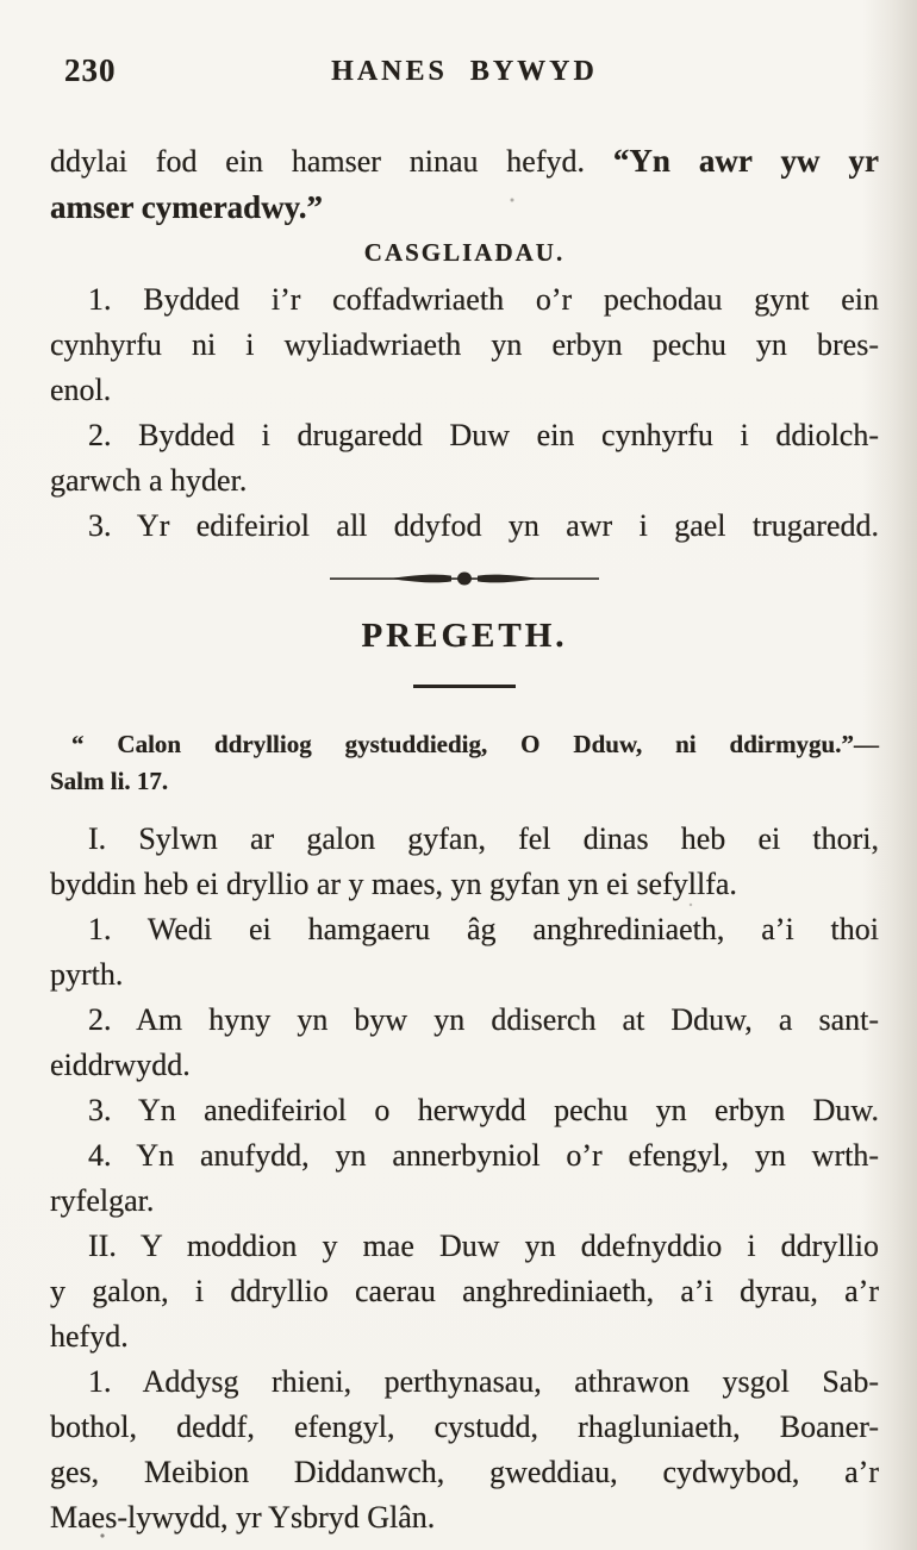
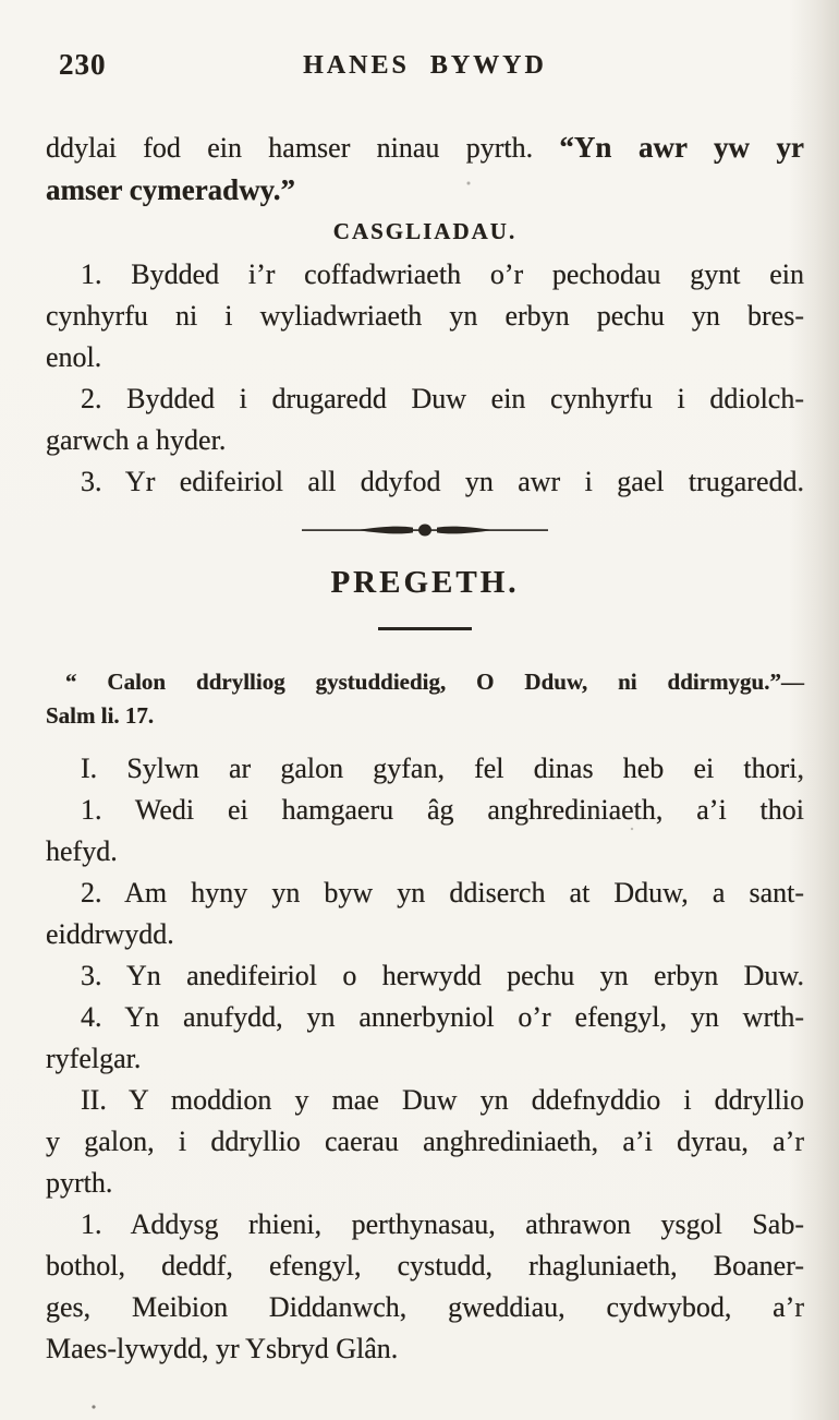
  230
  HANES BYWYD
- ddylai fod ein hamser ninau hefyd. “Yn awr yw y
+ ddylai fod ein hamser ninau pyrth. “Yn awr yw y
  amser cymeradwy.”
  CASGLIADAU.
  1. Bydded i’r coffadwriaeth o’r pechodau gynt ei
  cynhyrfu ni i wyliadwriaeth yn erbyn pechu yn bre
  enol.
  2. Bydded i drugaredd Duw ein cynhyrfu i ddiolch
  garwch a hyder.
  3. Yr edifeiriol all ddyfod yn awr i gael trugared
  PREGETH.
  “ Calon ddrylliog gystuddiedig, O Dduw, ni ddirmygu.”
  Salm li. 17.
  I. Sylwn ar galon gyfan, fel dinas heb ei thor
- byddin heb ei dryllio ar y maes, yn gyfan yn ei sefyllfa.
  1. Wedi ei hamgaeru âg anghrediniaeth, a’i th
- pyrth.
+ hefyd.
  2. Am hyny yn byw yn ddiserch at Dduw, a san
  eiddrwydd.
  3. Yn anedifeiriol o herwydd pechu yn erbyn Duw
  4. Yn anufydd, yn annerbyniol o’r efengyl, yn wrth
  ryfelgar.
  II. Y moddion y mae Duw yn ddefnyddio i ddrylli
  y galon, i ddryllio caerau anghrediniaeth, a’i dyrau, a
- hefyd.
+ pyrth.
  1. Addysg rhieni, perthynasau, athrawon ysgol Sab
  bothol, deddf, efengyl, cystudd, rhagluniaeth, Boane
  ges, Meibion Diddanwch, gweddiau, cydwybod, a
  Maes-lywydd, yr Ysbryd Glân.
